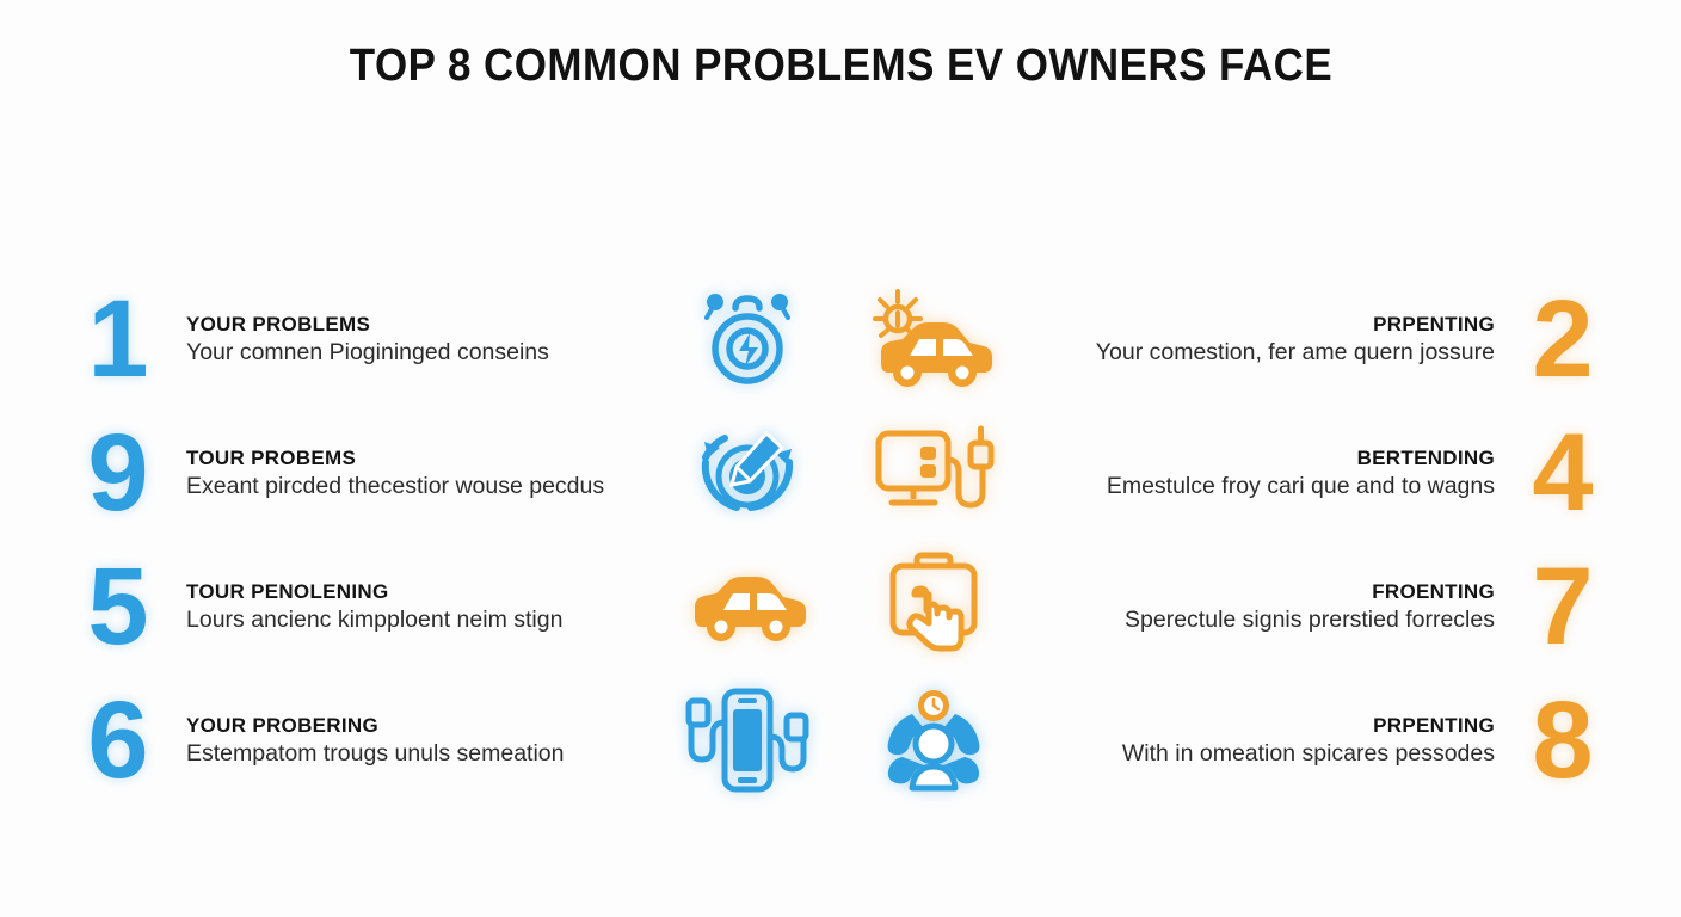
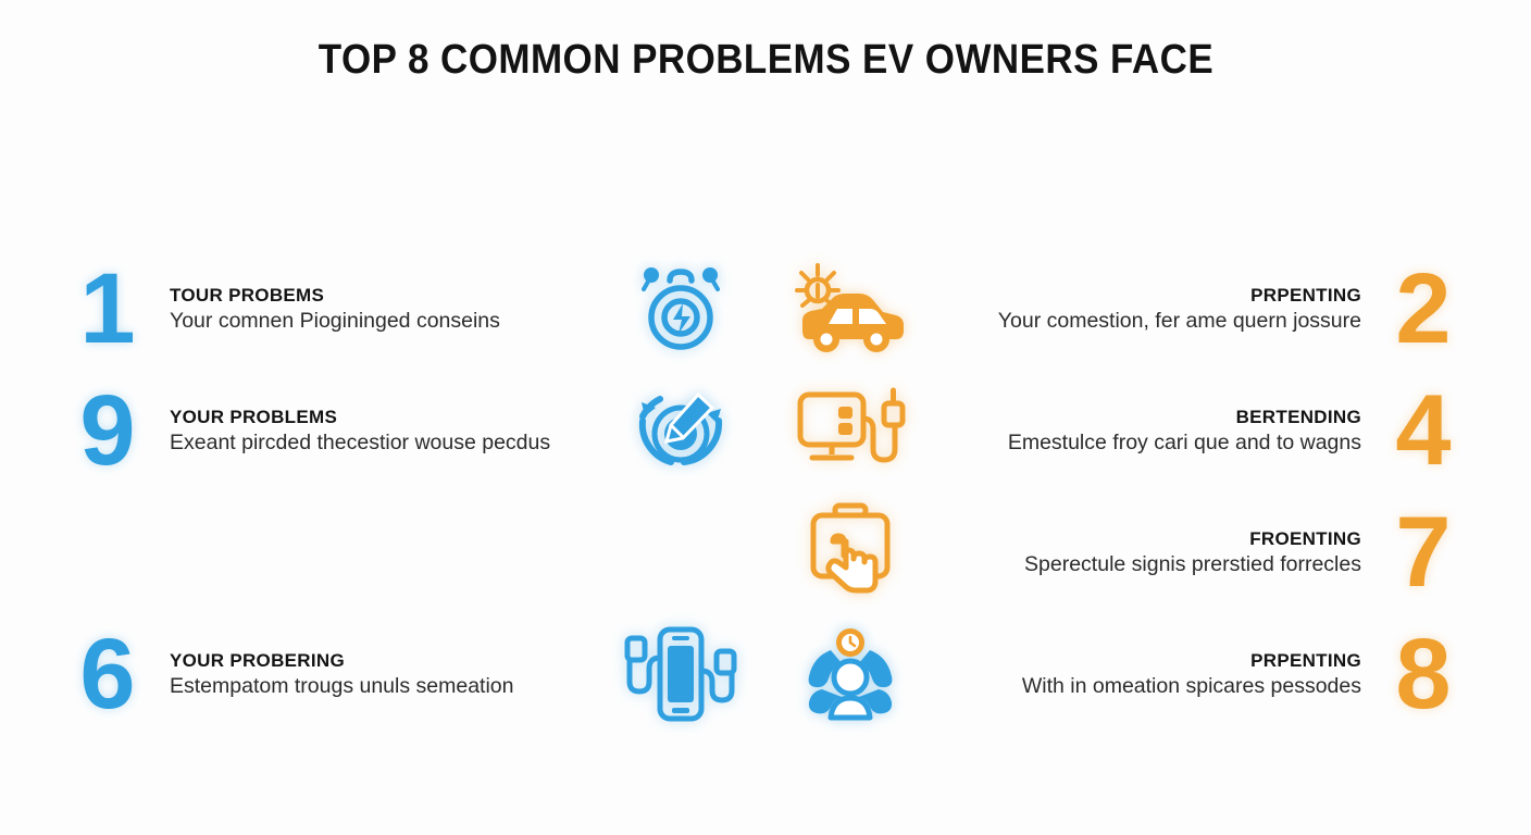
  TOP 8 COMMON PROBLEMS EV OWNERS FACE
  1
- YOUR PROBLEMS
+ TOUR PROBEMS
  Your comnen Piogininged conseins
  PRPENTING
  Your comestion, fer ame quern jossure
  2
  9
- TOUR PROBEMS
+ YOUR PROBLEMS
  Exeant pircded thecestior wouse pecdus
  BERTENDING
  Emestulce froy cari que and to wagns
  4
- 5
- TOUR PENOLENING
- Lours ancienc kimpploent neim stign
  FROENTING
  Sperectule signis prerstied forrecles
  7
  6
  YOUR PROBERING
  Estempatom trougs unuls semeation
  PRPENTING
  With in omeation spicares pessodes
  8
